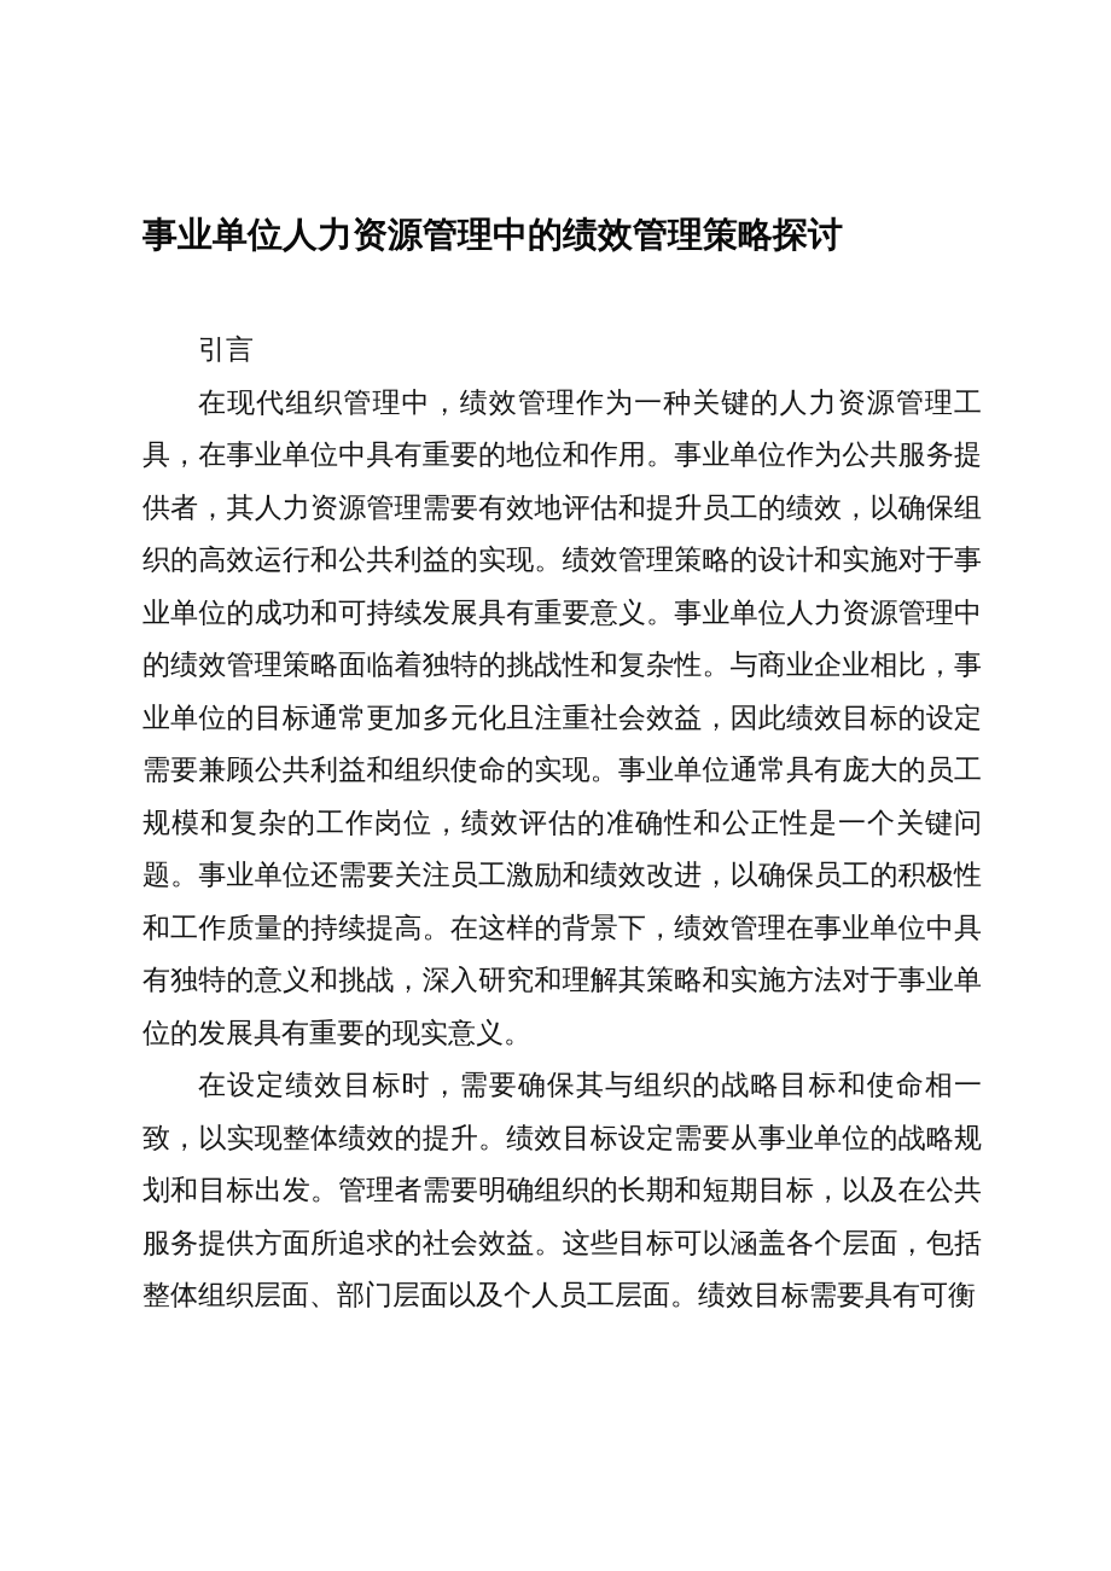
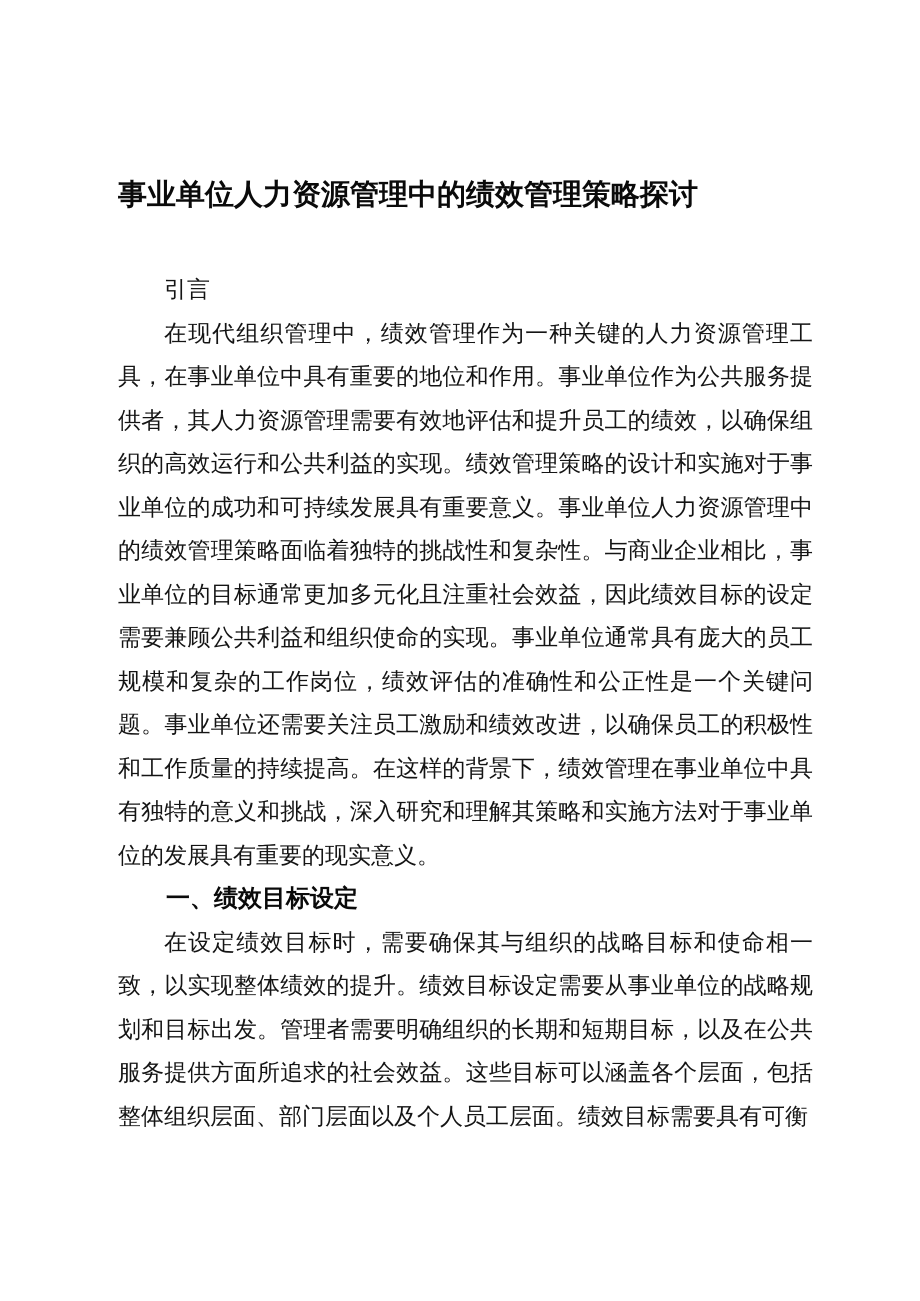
  事业单位人力资源管理中的绩效管理策略探讨
  引言
  在现代组织管理中，绩效管理作为一种关键的人力资源管理工具，在事业单位中具有重要的地位和作用。事业单位作为公共服务提供者，其人力资源管理需要有效地评估和提升员工的绩效，以确保组织的高效运行和公共利益的实现。绩效管理策略的设计和实施对于事业单位的成功和可持续发展具有重要意义。事业单位人力资源管理中的绩效管理策略面临着独特的挑战性和复杂性。与商业企业相比，事业单位的目标通常更加多元化且注重社会效益，因此绩效目标的设定需要兼顾公共利益和组织使命的实现。事业单位通常具有庞大的员工规模和复杂的工作岗位，绩效评估的准确性和公正性是一个关键问题。事业单位还需要关注员工激励和绩效改进，以确保员工的积极性和工作质量的持续提高。在这样的背景下，绩效管理在事业单位中具有独特的意义和挑战，深入研究和理解其策略和实施方法对于事业单位的发展具有重要的现实意义。
+ 一、绩效目标设定
  在设定绩效目标时，需要确保其与组织的战略目标和使命相一致，以实现整体绩效的提升。绩效目标设定需要从事业单位的战略规划和目标出发。管理者需要明确组织的长期和短期目标，以及在公共服务提供方面所追求的社会效益。这些目标可以涵盖各个层面，包括整体组织层面、部门层面以及个人员工层面。绩效目标需要具有可衡
